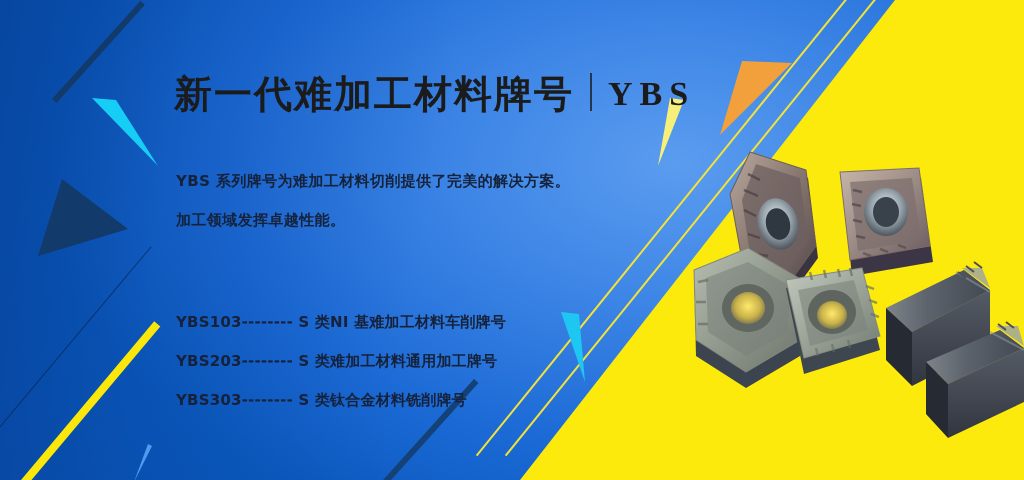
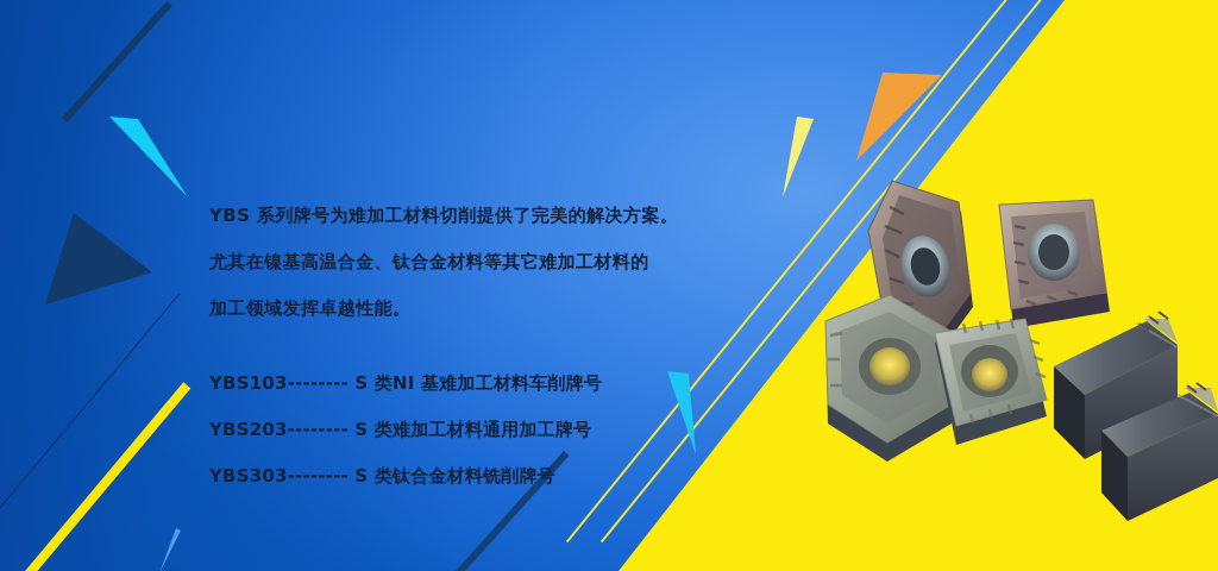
- 新一代难加工材料牌号
- YBS
  YBS 系列牌号为难加工材料切削提供了完美的解决方案。
+ 尤其在镍基高温合金、钛合金材料等其它难加工材料的
  加工领域发挥卓越性能。
  YBS103-------- S 类NI 基难加工材料车削牌号
  YBS203-------- S 类难加工材料通用加工牌号
  YBS303-------- S 类钛合金材料铣削牌号
